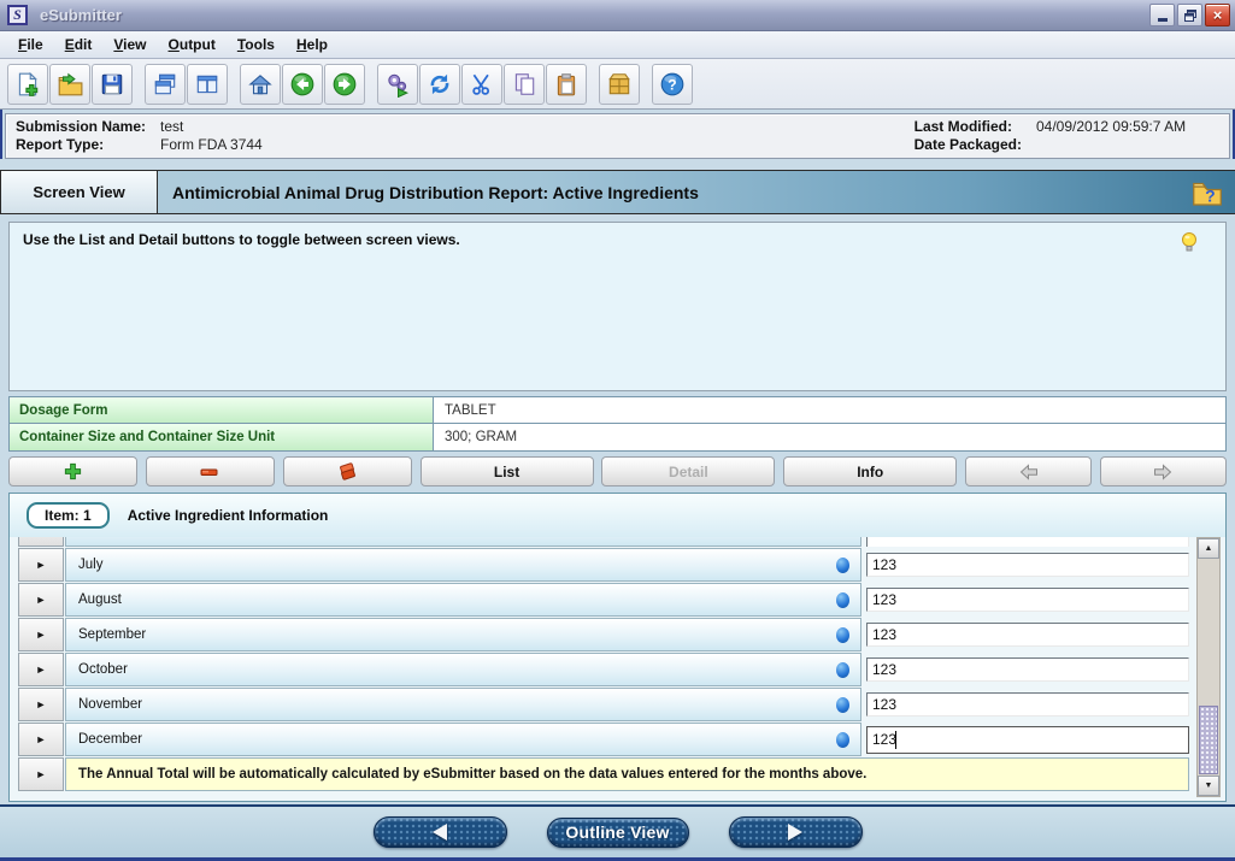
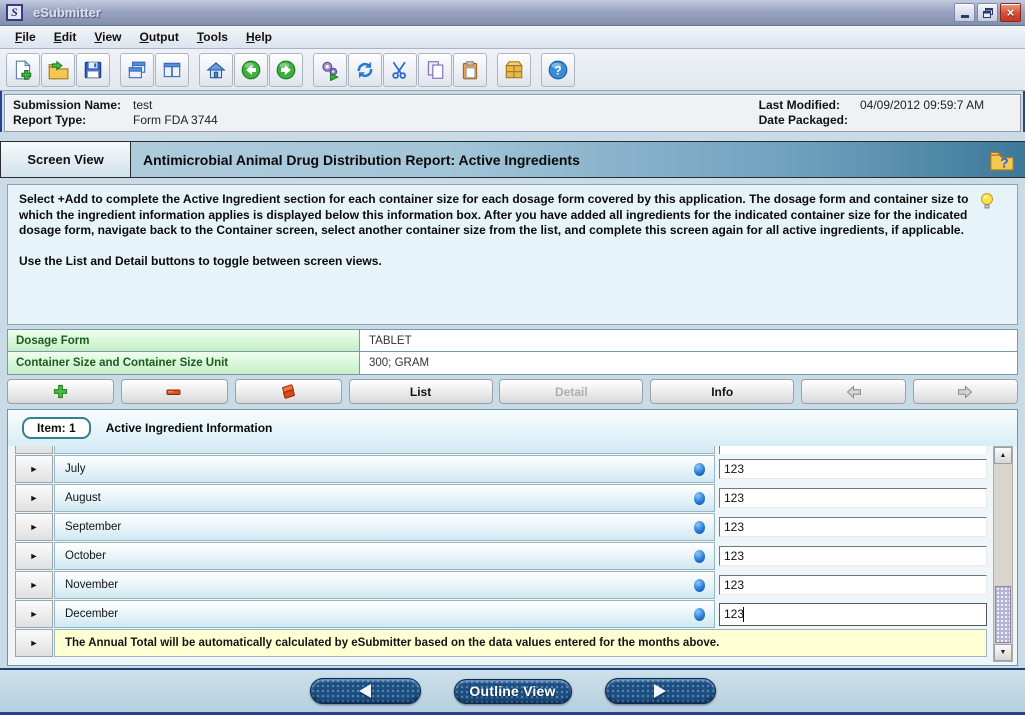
  S
  eSubmitter
  ×
  File
  Edit
  View
  Output
  Tools
  Help
  ?
  Submission Name:
  test
  Report Type:
  Form FDA 3744
  Last Modified:
  04/09/2012 09:59:7 AM
  Date Packaged:
  Screen View
  Antimicrobial Animal Drug Distribution Report: Active Ingredients
  ?
+ Select +Add to complete the Active Ingredient section for each container size for each dosage form covered by this application. The dosage form and container size to which the ingredient information applies is displayed below this information box. After you have added all ingredients for the indicated container size for the indicated dosage form, navigate back to the Container screen, select another container size from the list, and complete this screen again for all active ingredients, if applicable.
  Use the List and Detail buttons to toggle between screen views.
  Dosage Form
  TABLET
  Container Size and Container Size Unit
  300; GRAM
  List
  Detail
  Info
  Item: 1
  Active Ingredient Information
  ►
  July
  123
  ►
  August
  123
  ►
  September
  123
  ►
  October
  123
  ►
  November
  123
  ►
  December
  123
  ►
  The Annual Total will be automatically calculated by eSubmitter based on the data values entered for the months above.
  Outline View
